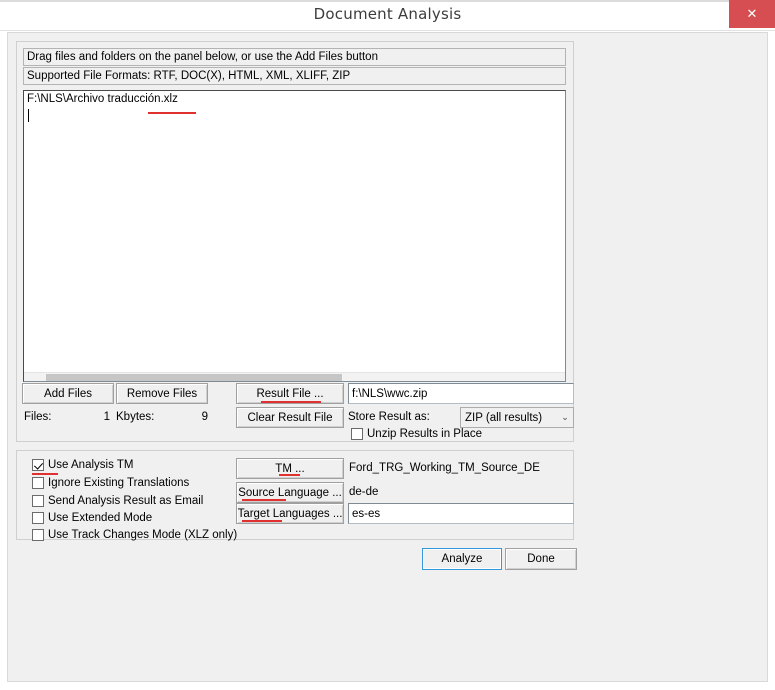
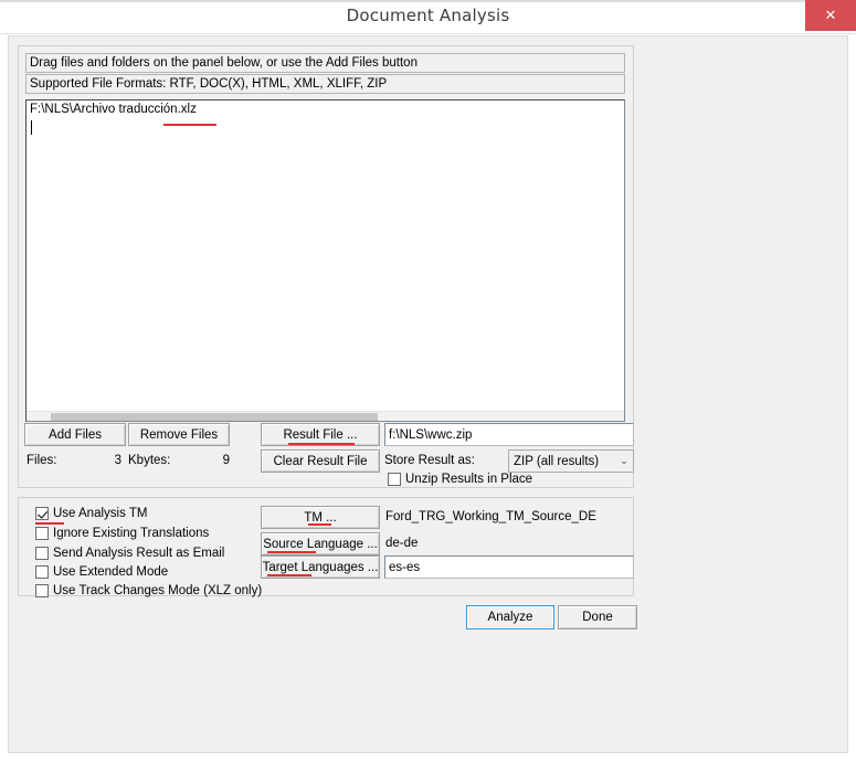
  Document Analysis
  ✕
  Drag files and folders on the panel below, or use the Add Files button
  Supported File Formats: RTF, DOC(X), HTML, XML, XLIFF, ZIP
  F:\NLS\Archivo traducción.xlz
  Add Files
  Remove Files
  Result File ...
  Clear Result File
  f:\NLS\wwc.zip
  Files:
- 1
+ 3
  Kbytes:
  9
  Store Result as:
  ZIP (all results)
  ⌄
  Unzip Results in Place
  Use Analysis TM
  Ignore Existing Translations
  Send Analysis Result as Email
  Use Extended Mode
  Use Track Changes Mode (XLZ only)
  TM ...
  Ford_TRG_Working_TM_Source_DE
  Source Language ...
  de-de
  Target Languages ...
  es-es
  Analyze
  Done
